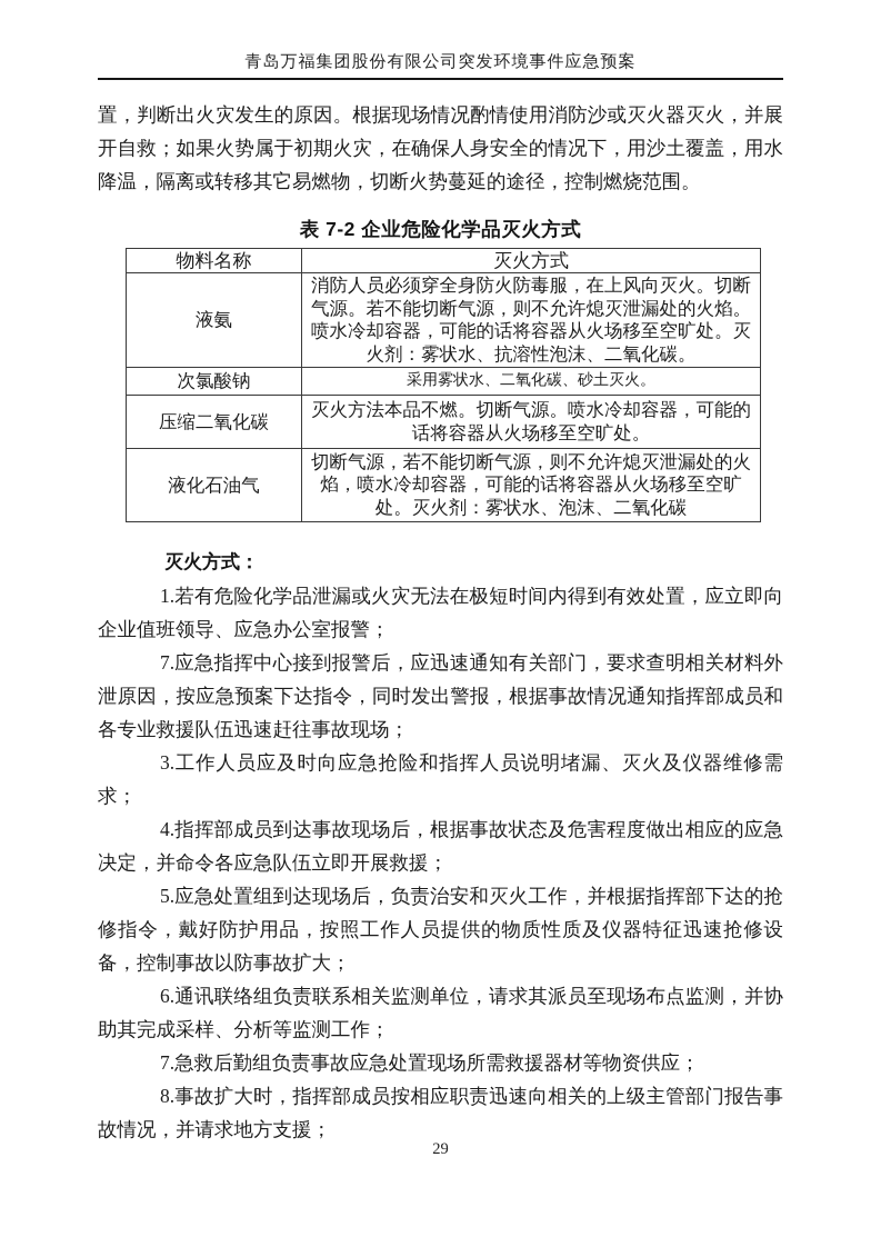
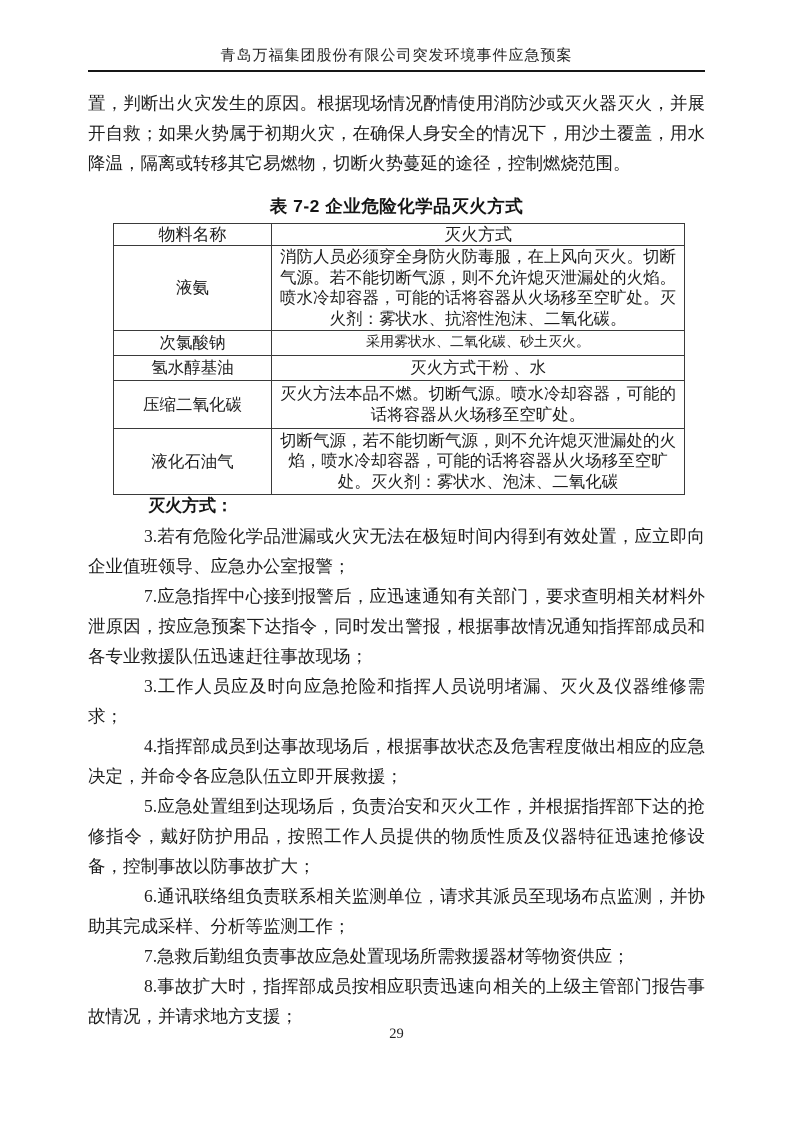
  青岛万福集团股份有限公司突发环境事件应急预案
  置，判断出火灾发生的原因。根据现场情况酌情使用消防沙或灭火器灭火，并展开自救；如果火势属于初期火灾，在确保人身安全的情况下，用沙土覆盖，用水降温，隔离或转移其它易燃物，切断火势蔓延的途径，控制燃烧范围。
  表 7-2 企业危险化学品灭火方式
  物料名称	灭火方式
  液氨	消防人员必须穿全身防火防毒服，在上风向灭火。切断气源。若不能切断气源，则不允许熄灭泄漏处的火焰。喷水冷却容器，可能的话将容器从火场移至空旷处。灭火剂：雾状水、抗溶性泡沫、二氧化碳。
  次氯酸钠	采用雾状水、二氧化碳、砂土灭火。
+ 氢水醇基油	灭火方式干粉 、水
  压缩二氧化碳	灭火方法本品不燃。切断气源。喷水冷却容器，可能的话将容器从火场移至空旷处。
  液化石油气	切断气源，若不能切断气源，则不允许熄灭泄漏处的火焰，喷水冷却容器，可能的话将容器从火场移至空旷处。灭火剂：雾状水、泡沫、二氧化碳
  灭火方式：
- 1.若有危险化学品泄漏或火灾无法在极短时间内得到有效处置，应立即向企业值班领导、应急办公室报警；
+ 3.若有危险化学品泄漏或火灾无法在极短时间内得到有效处置，应立即向企业值班领导、应急办公室报警；
  7.应急指挥中心接到报警后，应迅速通知有关部门，要求查明相关材料外泄原因，按应急预案下达指令，同时发出警报，根据事故情况通知指挥部成员和各专业救援队伍迅速赶往事故现场；
  3.工作人员应及时向应急抢险和指挥人员说明堵漏、灭火及仪器维修需求；
  4.指挥部成员到达事故现场后，根据事故状态及危害程度做出相应的应急决定，并命令各应急队伍立即开展救援；
  5.应急处置组到达现场后，负责治安和灭火工作，并根据指挥部下达的抢修指令，戴好防护用品，按照工作人员提供的物质性质及仪器特征迅速抢修设备，控制事故以防事故扩大；
  6.通讯联络组负责联系相关监测单位，请求其派员至现场布点监测，并协助其完成采样、分析等监测工作；
  7.急救后勤组负责事故应急处置现场所需救援器材等物资供应；
  8.事故扩大时，指挥部成员按相应职责迅速向相关的上级主管部门报告事故情况，并请求地方支援；
  29
